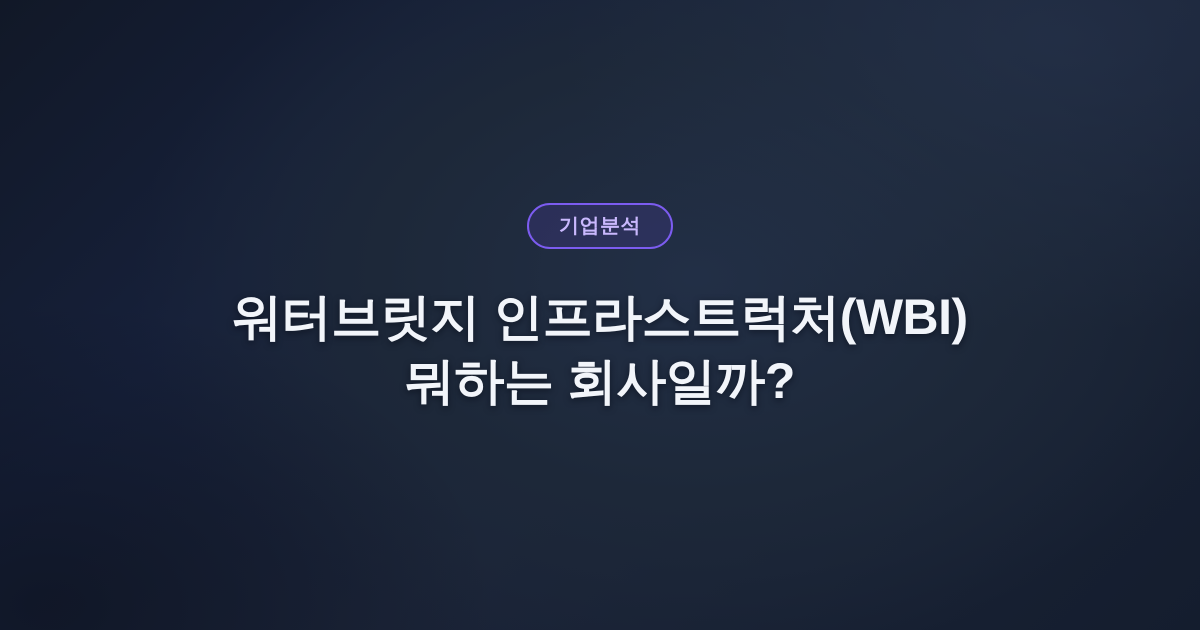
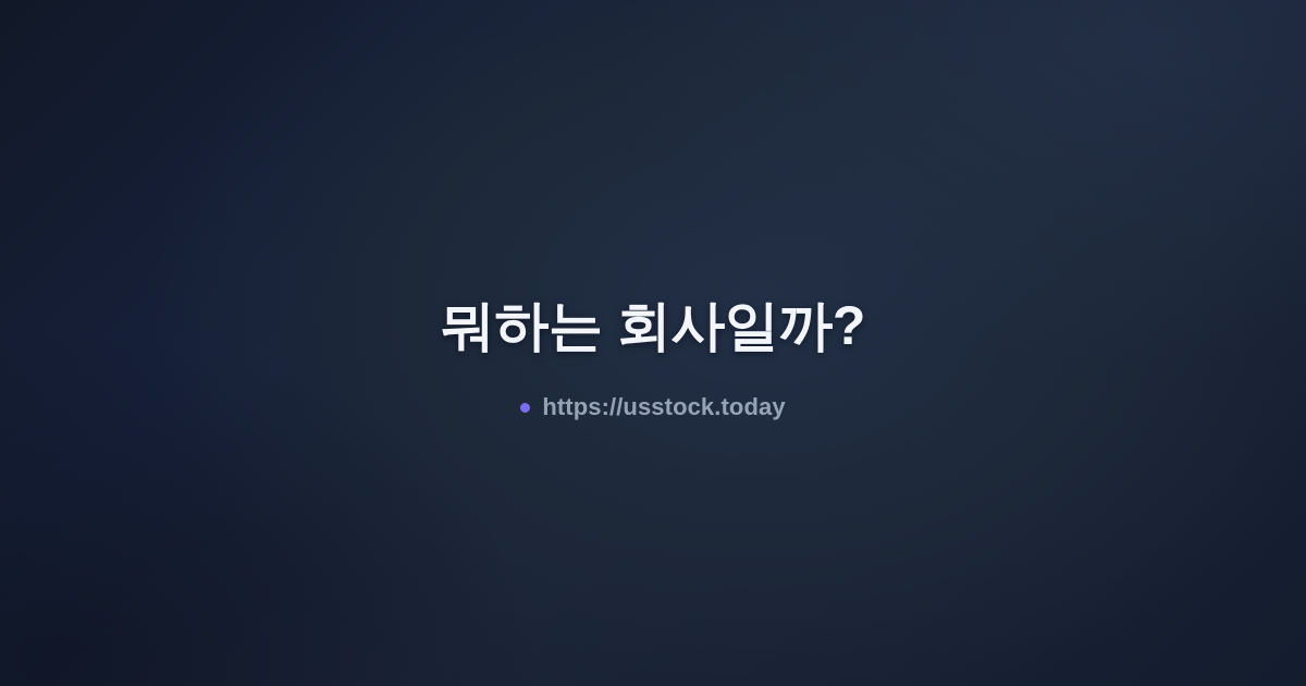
- 기업분석
- 워터브릿지 인프라스트럭처(WBI)
  뭐하는 회사일까?
+ https://usstock.today
